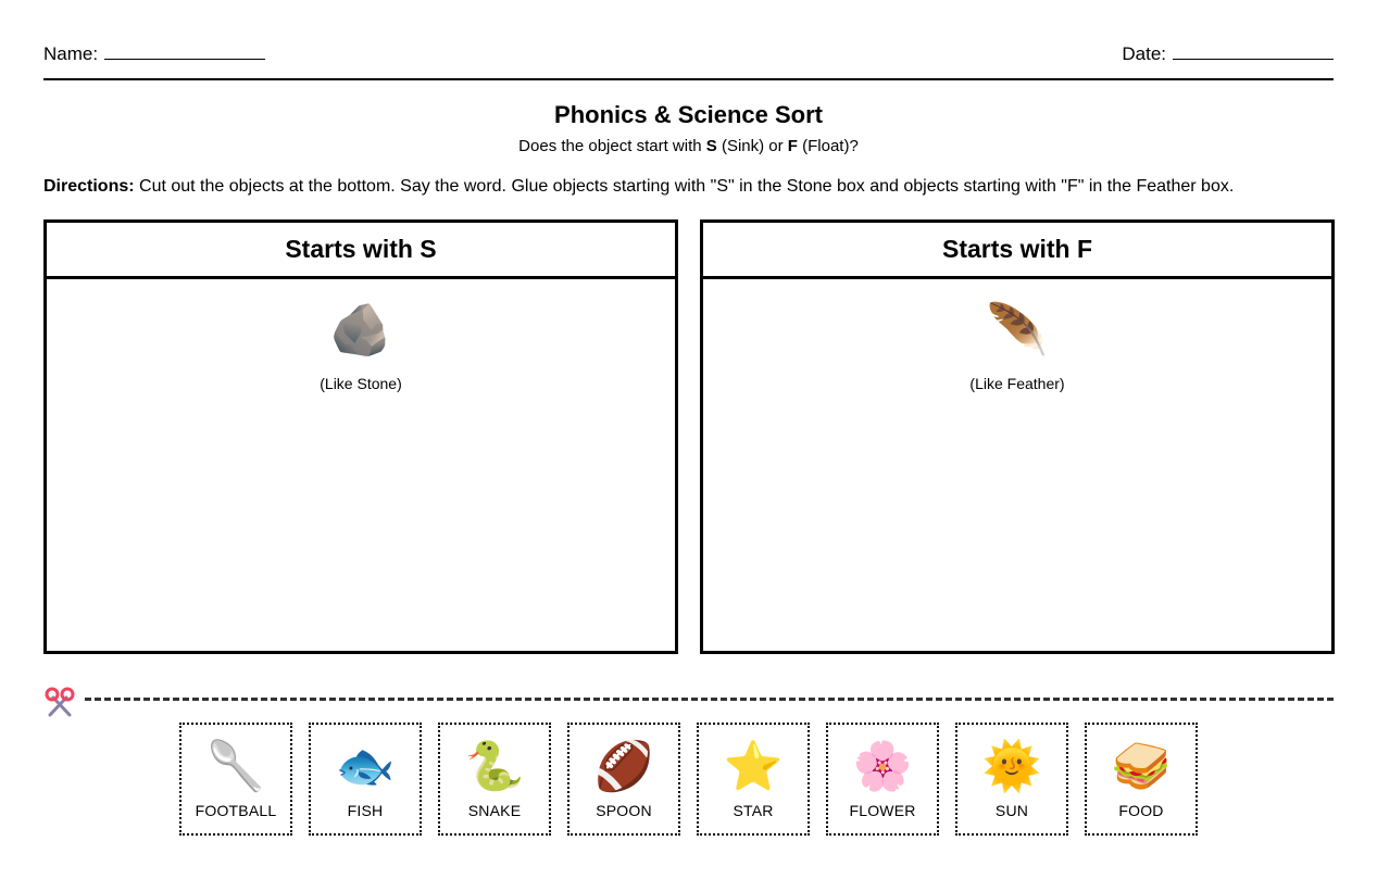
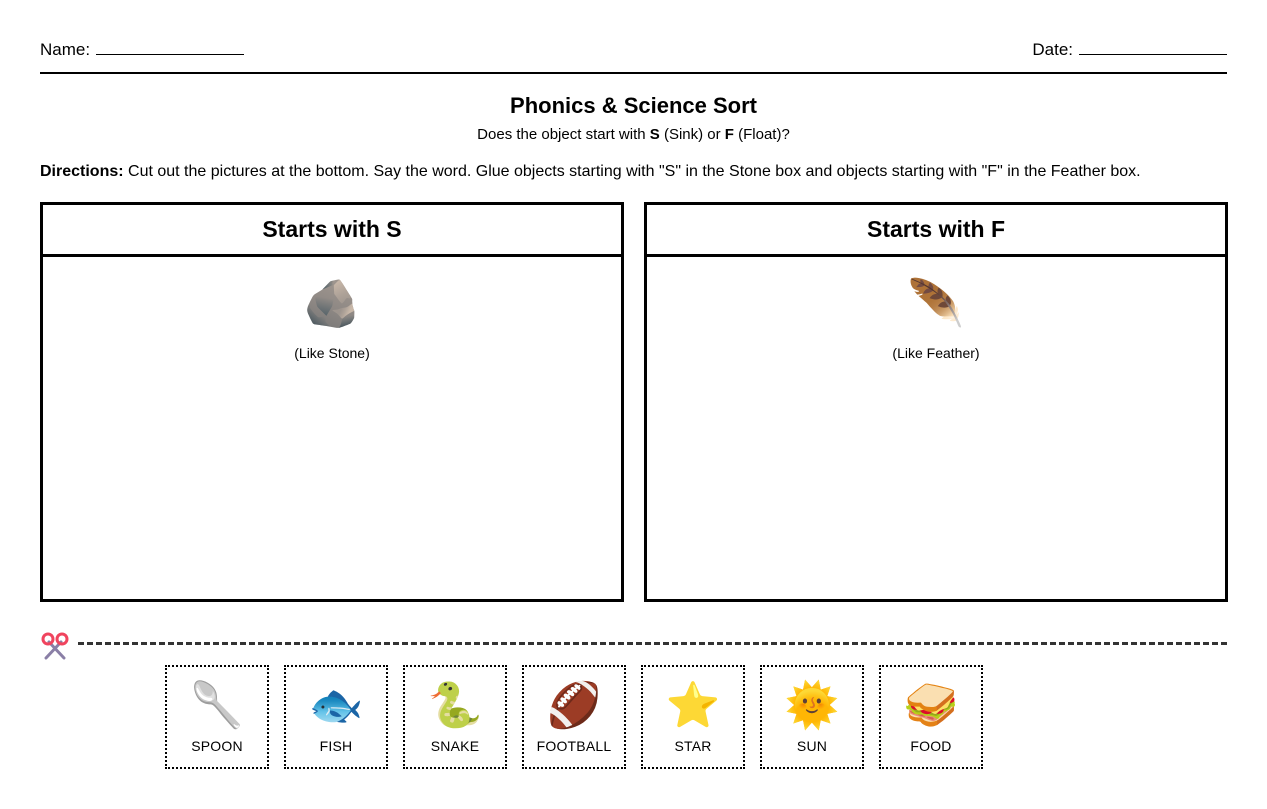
  Name:
  Date:
  Phonics & Science Sort
  Does the object start with S (Sink) or F (Float)?
- Directions: Cut out the objects at the bottom. Say the word. Glue objects starting with "S" in the Stone box and objects starting with "F" in the Feather box.
+ Directions: Cut out the pictures at the bottom. Say the word. Glue objects starting with "S" in the Stone box and objects starting with "F" in the Feather box.
  Starts with S
  🪨
  (Like Stone)
  Starts with F
  🪶
  (Like Feather)
  🥄
- FOOTBALL
+ SPOON
  🐟
  FISH
  🐍
  SNAKE
  🏈
- SPOON
+ FOOTBALL
  ⭐
  STAR
- 🌸
- FLOWER
  🌞
  SUN
  🥪
  FOOD
